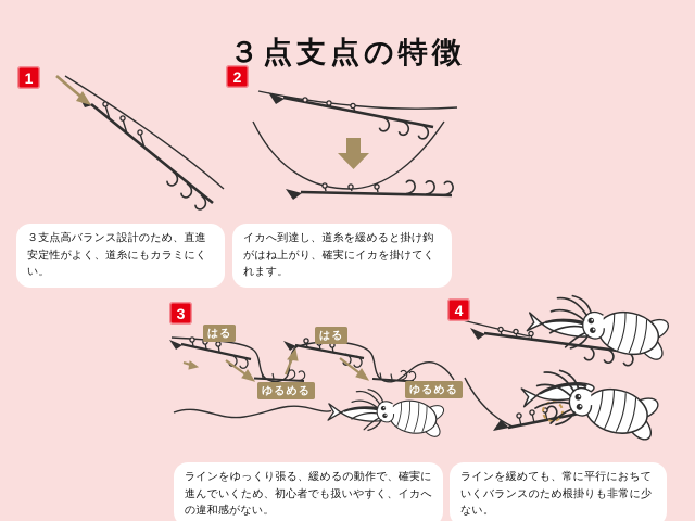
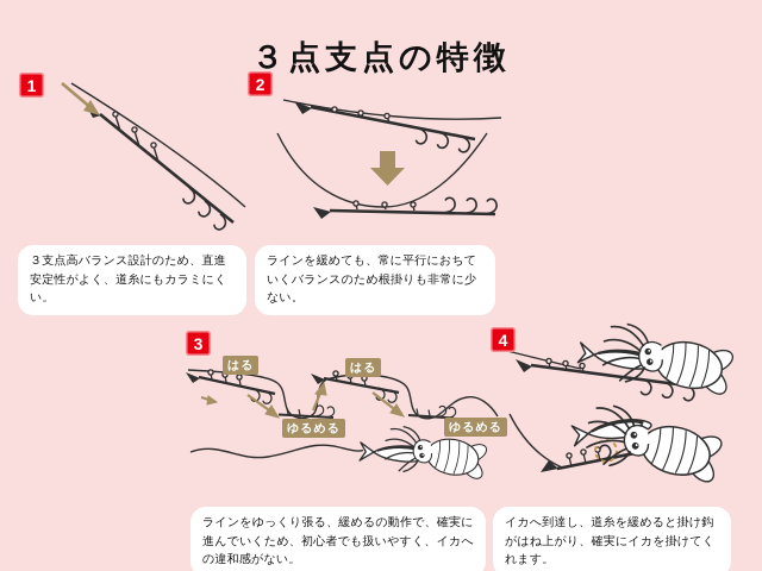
  ３点支点の特徴
  1
  2
  3
  4
  はる
  はる
  ゆるめる
  ゆるめる
  ３支点高バランス設計のため、直進安定性がよく、道糸にもカラミにくい。
- イカへ到達し、道糸を緩めると掛け鈎がはね上がり、確実にイカを掛けてくれます。
+ ラインを緩めても、常に平行におちていくバランスのため根掛りも非常に少ない。
  ラインをゆっくり張る、緩めるの動作で、確実に進んでいくため、初心者でも扱いやすく、イカへの違和感がない。
- ラインを緩めても、常に平行におちていくバランスのため根掛りも非常に少ない。
+ イカへ到達し、道糸を緩めると掛け鈎がはね上がり、確実にイカを掛けてくれます。
